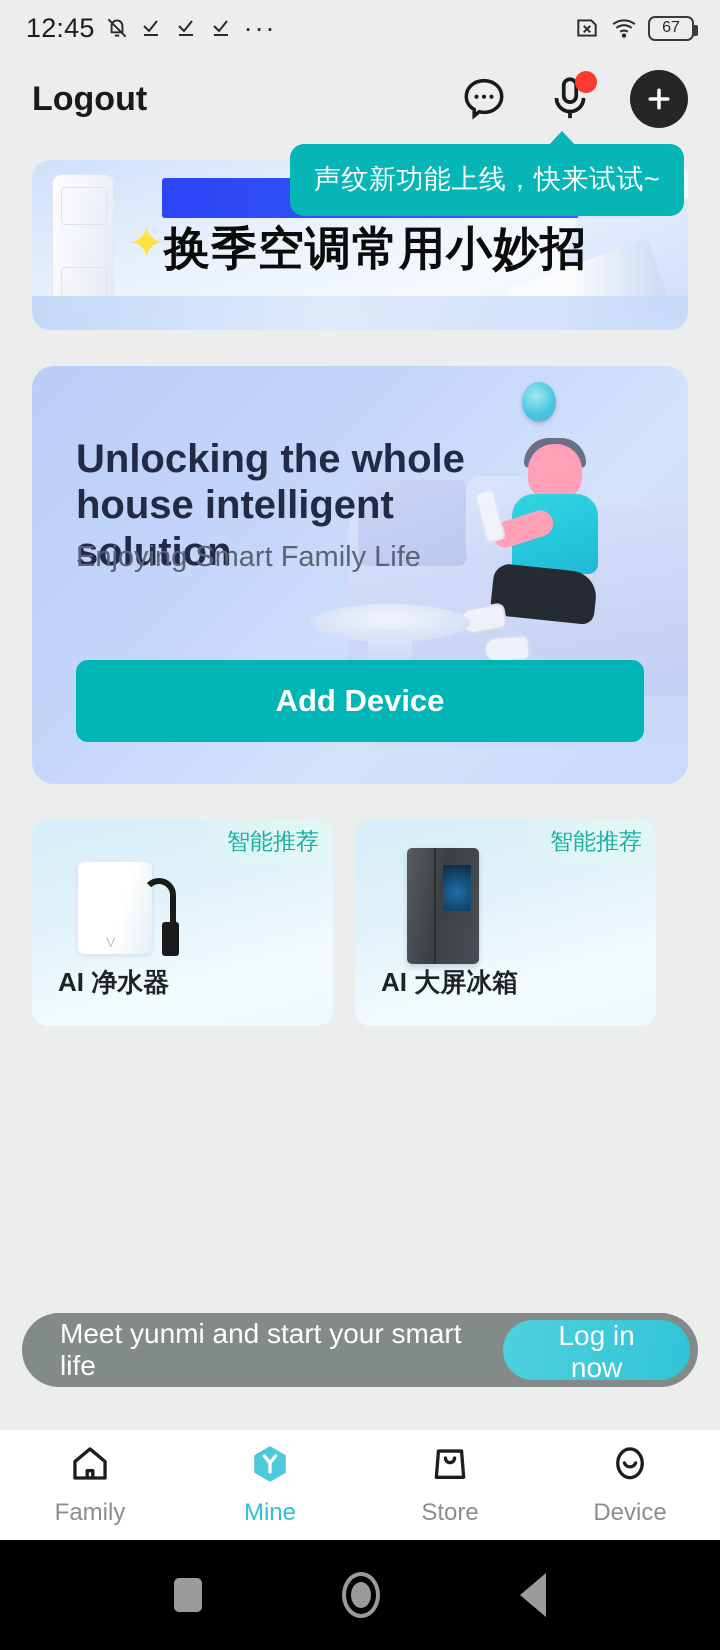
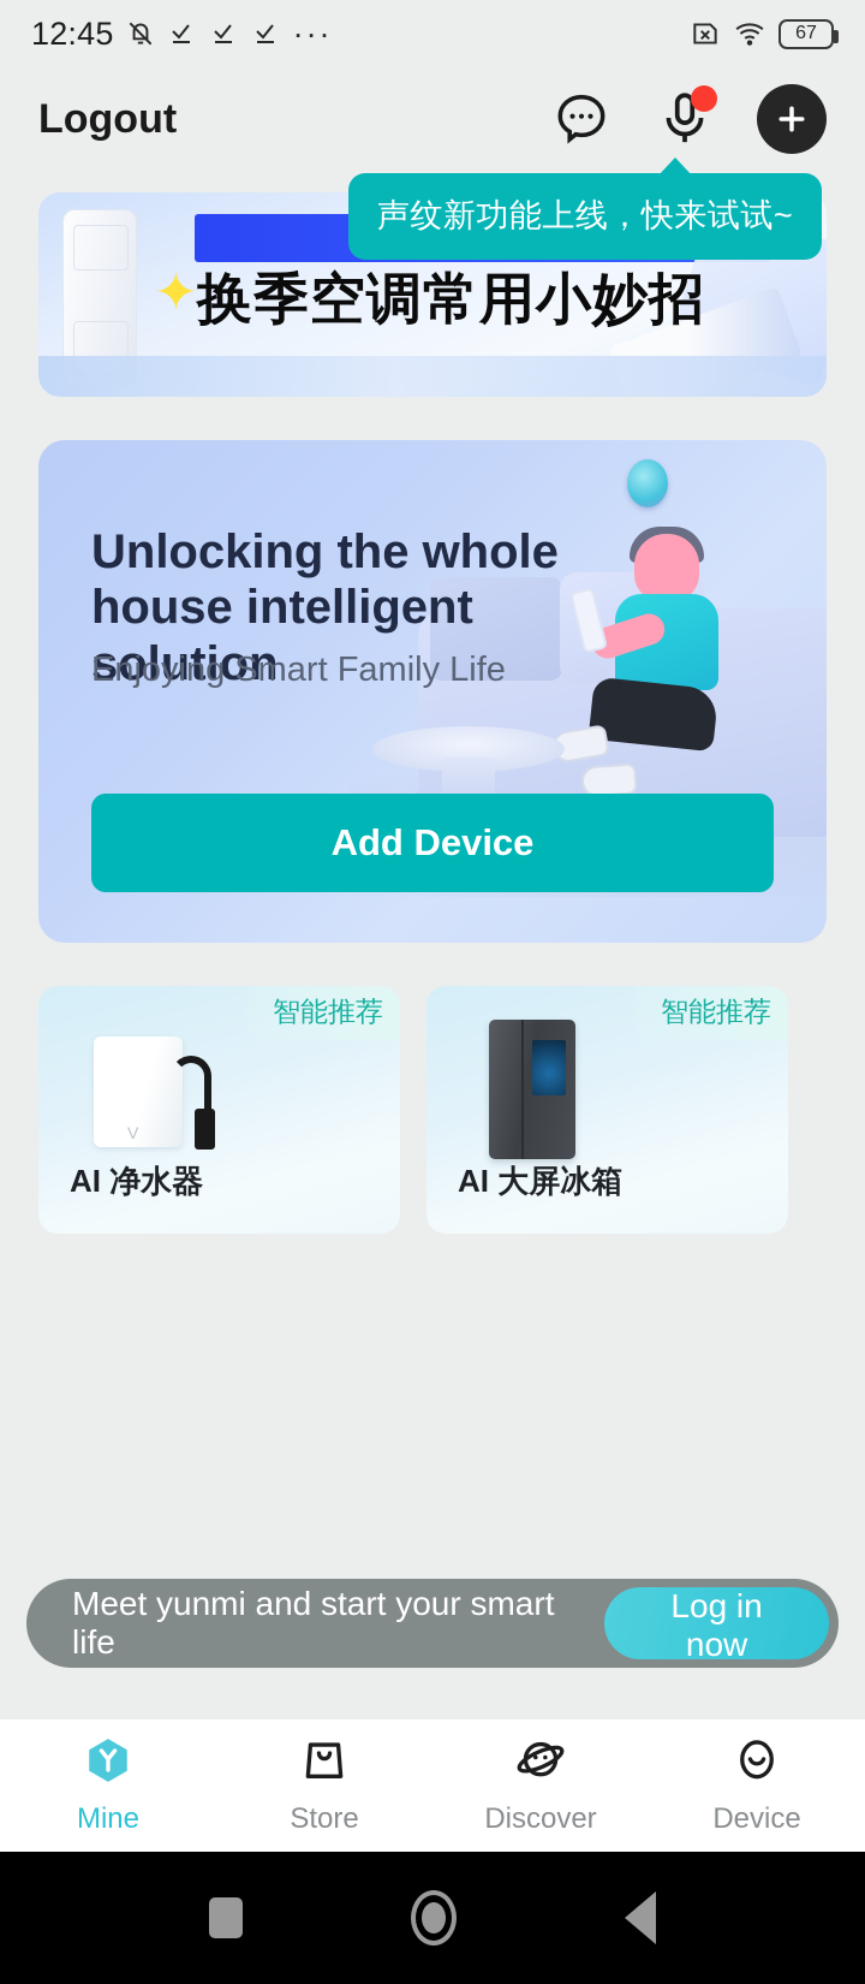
  12:45
  ···
  67
  Logout
  ✦
  换季空调常用小妙招
  声纹新功能上线，快来试试~
  Unlocking the whole house intelligent solution
  Enjoying Smart Family Life
  Add Device
  智能推荐
  AI 净水器
  智能推荐
  AI 大屏冰箱
  Meet yunmi and start your smart life
  Log in now
- Family
  Mine
  Store
+ Discover
  Device
